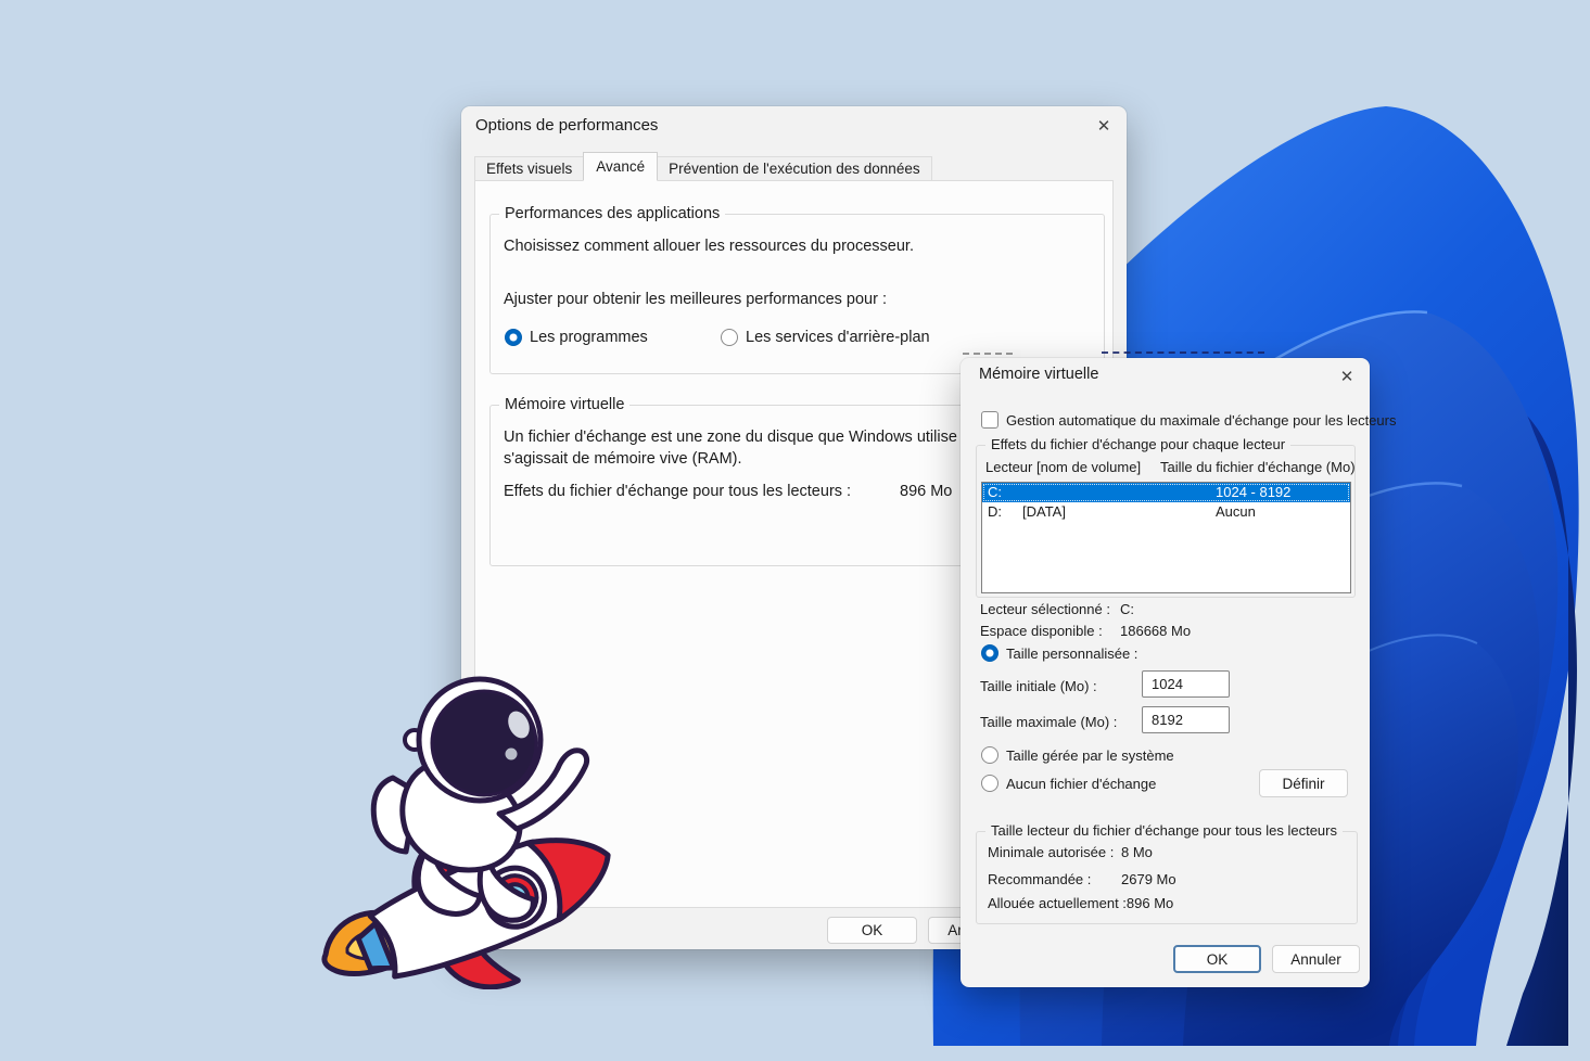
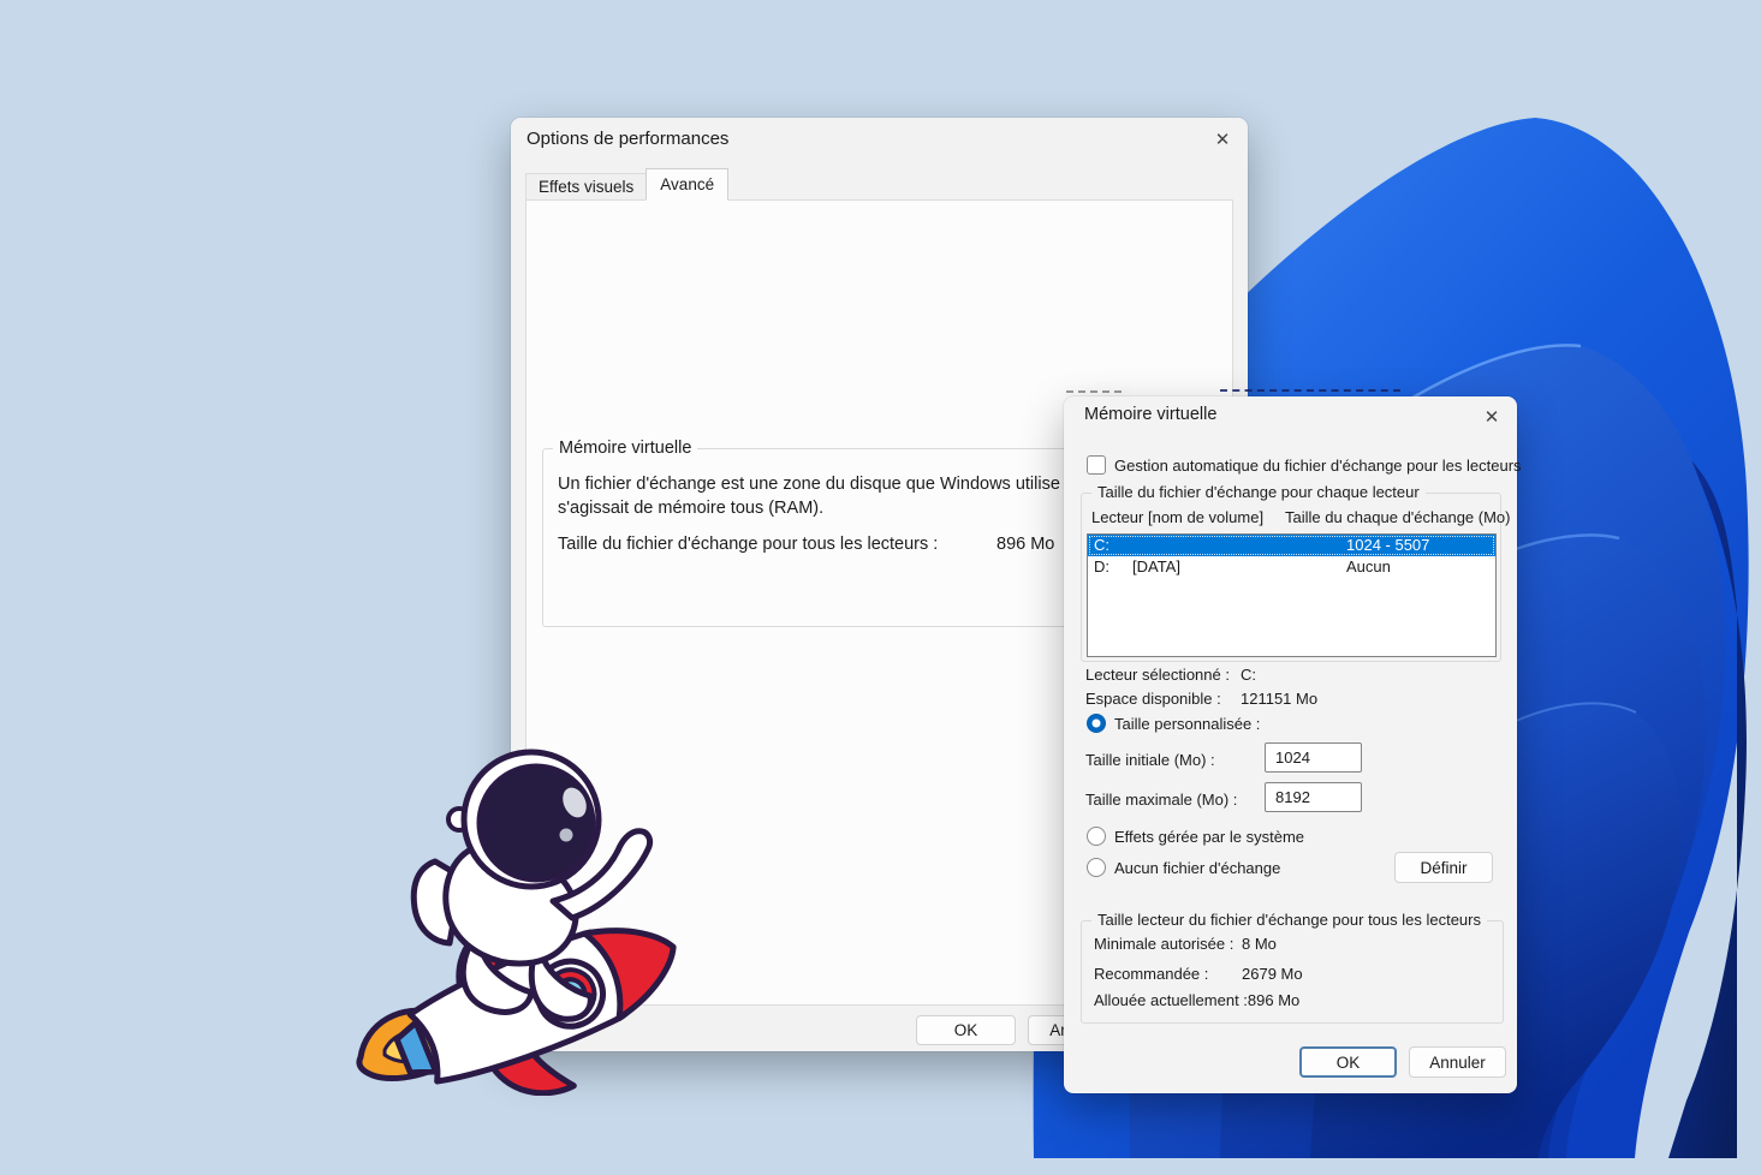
  Options de performances
  ✕
  Effets visuels
  Avancé
- Prévention de l'exécution des données
- Performances des applications
- Choisissez comment allouer les ressources du processeur.
- Ajuster pour obtenir les meilleures performances pour :
- Les programmes
- Les services d'arrière-plan
  Mémoire virtuelle
  Un fichier d'échange est une zone du disque que Windows utilise
- s'agissait de mémoire vive (RAM).
+ s'agissait de mémoire tous (RAM).
- Effets du fichier d'échange pour tous les lecteurs :
+ Taille du fichier d'échange pour tous les lecteurs :
  896 Mo
  OK
  Mémoire virtuelle
  ✕
- Gestion automatique du maximale d'échange pour les lecteurs
+ Gestion automatique du fichier d'échange pour les lecteurs
- Effets du fichier d'échange pour chaque lecteur
+ Taille du fichier d'échange pour chaque lecteur
  Lecteur [nom de volume]
- Taille du fichier d'échange (Mo)
+ Taille du chaque d'échange (Mo)
  C:
- 1024 - 8192
+ 1024 - 5507
  D:
  [DATA]
  Aucun
  Lecteur sélectionné :
  C:
  Espace disponible :
- 186668 Mo
+ 121151 Mo
  Taille personnalisée :
  Taille initiale (Mo) :
  1024
  Taille maximale (Mo) :
  8192
- Taille gérée par le système
+ Effets gérée par le système
  Aucun fichier d'échange
  Définir
  Taille lecteur du fichier d'échange pour tous les lecteurs
  Minimale autorisée :
  8 Mo
  Recommandée :
  2679 Mo
  Allouée actuellement :896 Mo
  OK
  Annuler
